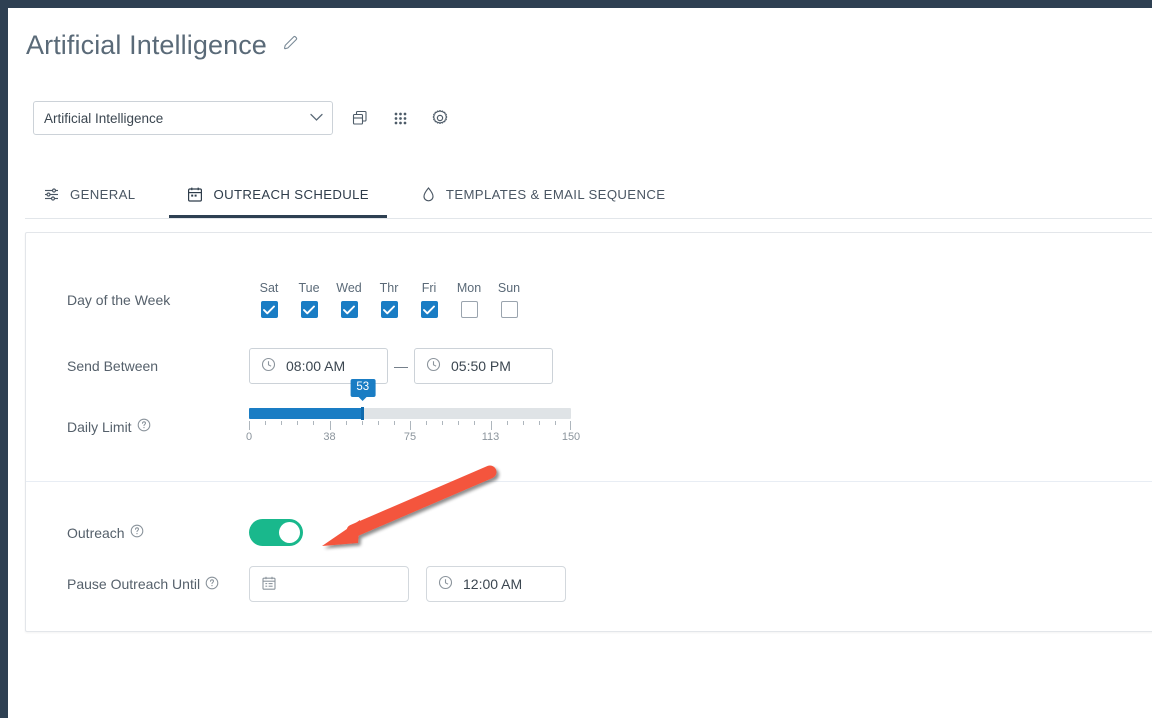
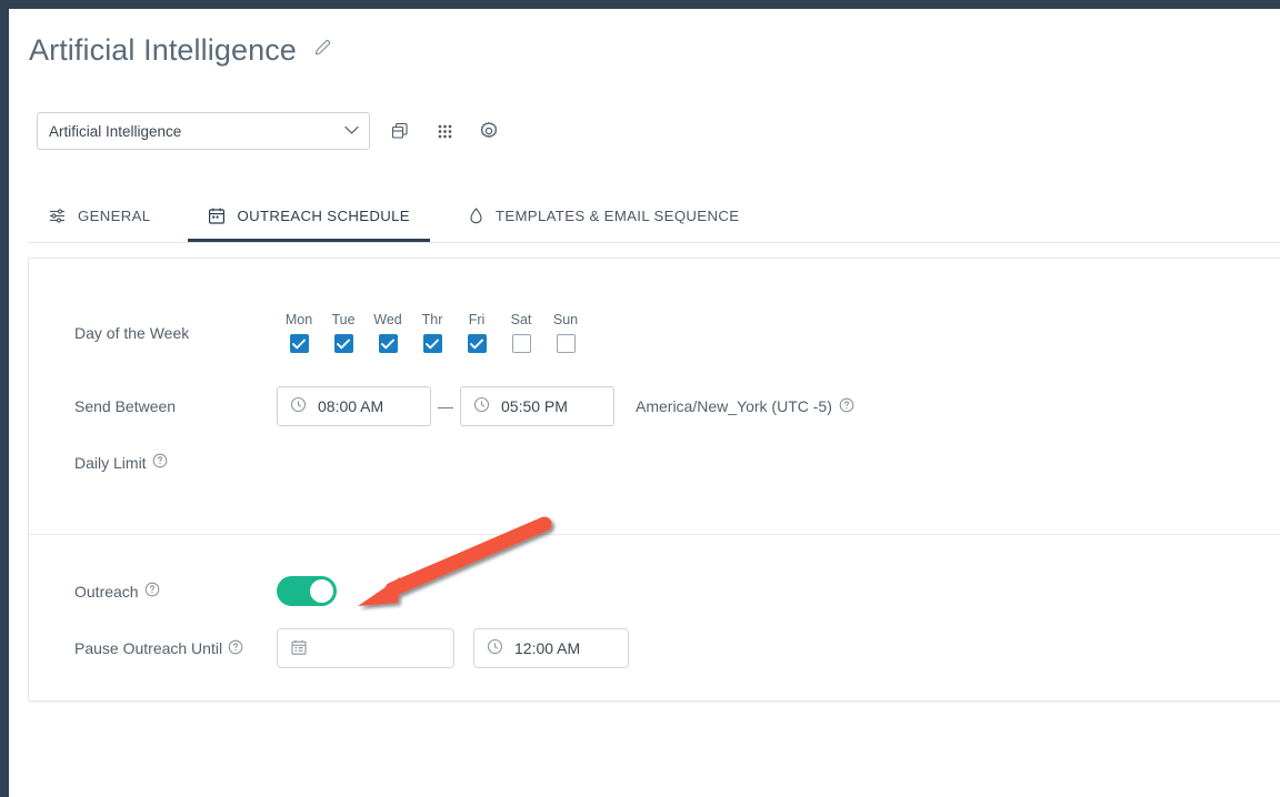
  Artificial Intelligence
  Artificial Intelligence
  GENERAL
  OUTREACH SCHEDULE
  TEMPLATES & EMAIL SEQUENCE
  Day of the Week
- Sat
+ Mon
  Tue
  Wed
  Thr
  Fri
- Mon
+ Sat
  Sun
  Send Between
  08:00 AM
  —
  05:50 PM
+ America/New_York (UTC -5)
  Daily Limit
- 53
- 0
- 38
- 75
- 113
- 150
  Outreach
  Pause Outreach Until
  12:00 AM
